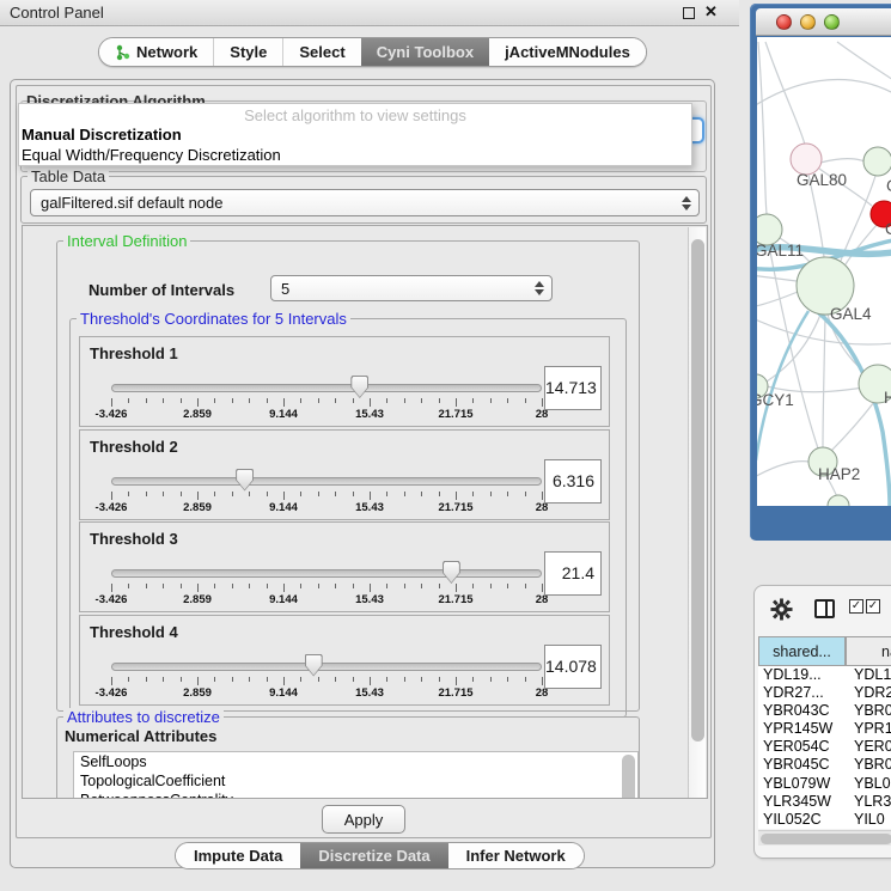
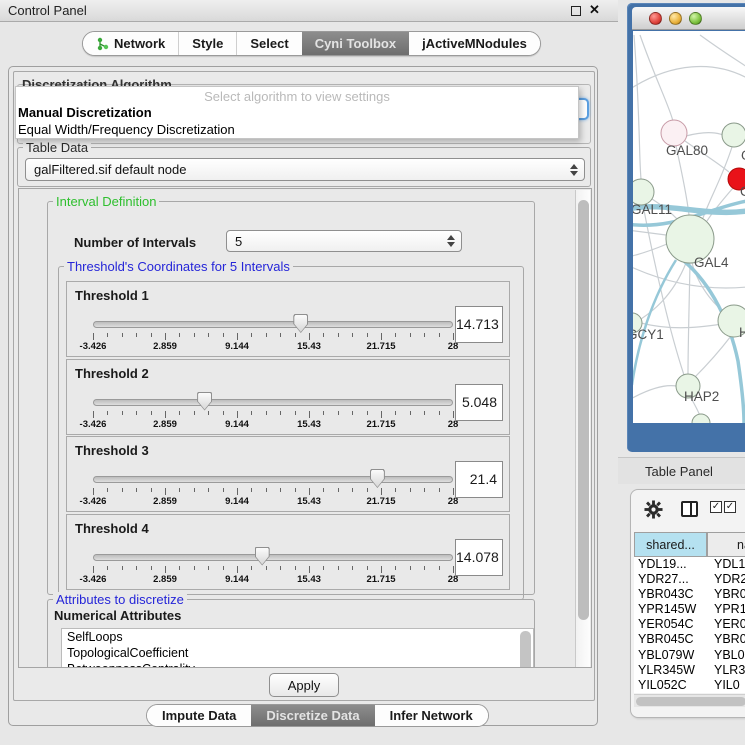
  Control Panel
  ✕
  Network
  Style
  Select
  Cyni Toolbox
  jActiveMNodules
  Discretization Algorithm
  Select algorithm to view settings
  Manual Discretization
  Equal Width/Frequency Discretization
  Table Data
  galFiltered.sif default node
  Interval Definition
  Number of Intervals
  5
  Threshold's Coordinates for 5 Intervals
  Threshold 1
  -3.426
  2.859
  9.144
  15.43
  21.715
  28
  14.713
  Threshold 2
  -3.426
  2.859
  9.144
  15.43
  21.715
  28
- 6.316
+ 5.048
  Threshold 3
  -3.426
  2.859
  9.144
  15.43
  21.715
  28
  21.4
  Threshold 4
  -3.426
  2.859
  9.144
  15.43
  21.715
  28
  14.078
  Attributes to discretize
  Numerical Attributes
  SelfLoops
  TopologicalCoefficient
  Apply
  Impute Data
  Discretize Data
  Infer Network
  GAL80
  GAL11
  GAL4
  GCY1
  H
  HAP2
+ Table Panel
  ✓
  ✓
  shared...
  YDL19...
  YDL1
  YDR27...
  YDR2
  YBR043C
  YBR0
  YPR145W
  YPR1
  YER054C
  YER0
  YBR045C
  YBR0
  YBL079W
  YBL0
  YLR345W
  YLR3
  YIL052C
  YIL0
